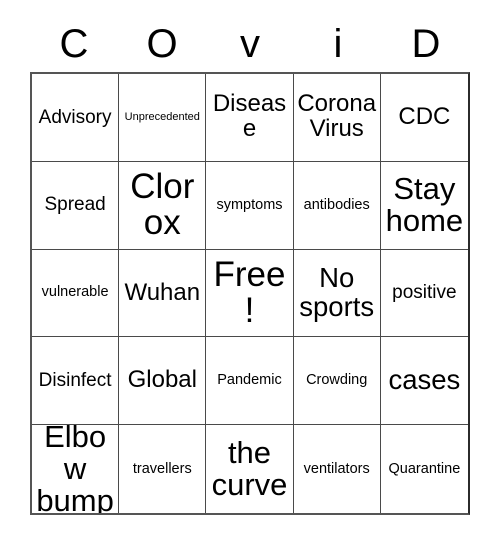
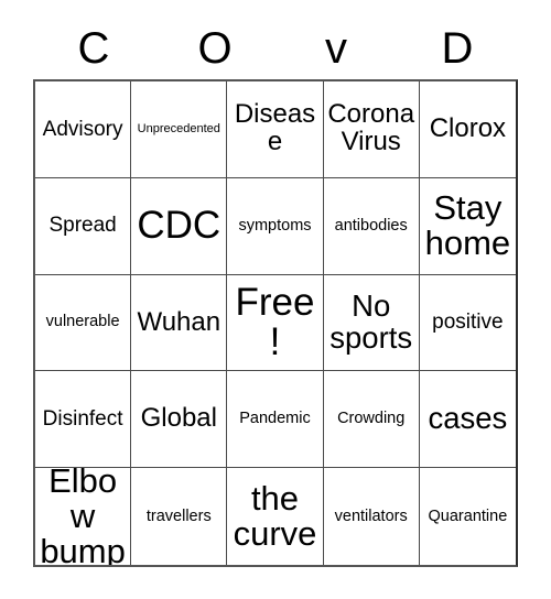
  C
  O
  v
- i
  D
  Advisory
  Unprecedented
  Disease
  Corona
  Virus
- CDC
+ Clorox
  Spread
- Clorox
+ CDC
  symptoms
  antibodies
  Stay
  home
  vulnerable
  Wuhan
  Free!
  No
  sports
  positive
  Disinfect
  Global
  Pandemic
  Crowding
  cases
  Elbow
  bump
  travellers
  the
  curve
  ventilators
  Quarantine
